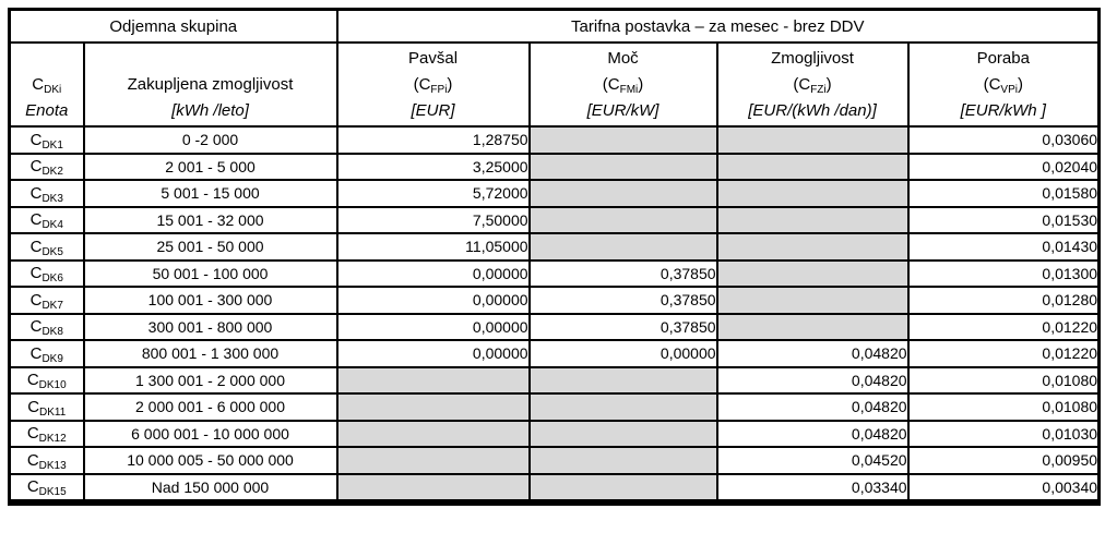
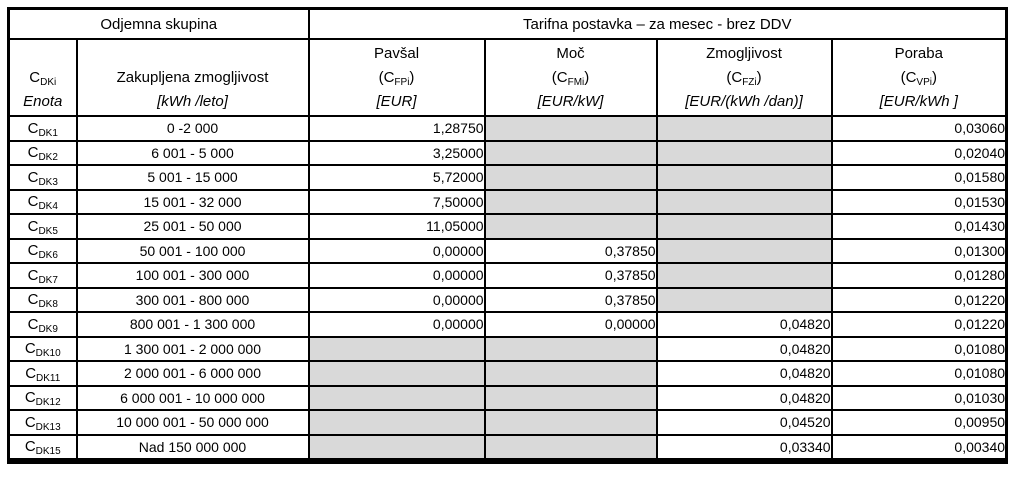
  Odjemna skupina	Tarifna postavka – za mesec - brez DDV
  CDKi Enota	Zakupljena zmogljivost [kWh /leto]	Pavšal (CFPi) [EUR]	Moč (CFMi) [EUR/kW]	Zmogljivost (CFZi) [EUR/(kWh /dan)]	Poraba (CVPi) [EUR/kWh ]
  CDK1	0 -2 000	1,28750			0,03060
- CDK2	2 001 - 5 000	3,25000			0,02040
+ CDK2	6 001 - 5 000	3,25000			0,02040
  CDK3	5 001 - 15 000	5,72000			0,01580
  CDK4	15 001 - 32 000	7,50000			0,01530
  CDK5	25 001 - 50 000	11,05000			0,01430
  CDK6	50 001 - 100 000	0,00000	0,37850		0,01300
  CDK7	100 001 - 300 000	0,00000	0,37850		0,01280
  CDK8	300 001 - 800 000	0,00000	0,37850		0,01220
  CDK9	800 001 - 1 300 000	0,00000	0,00000	0,04820	0,01220
  CDK10	1 300 001 - 2 000 000			0,04820	0,01080
  CDK11	2 000 001 - 6 000 000			0,04820	0,01080
  CDK12	6 000 001 - 10 000 000			0,04820	0,01030
- CDK13	10 000 005 - 50 000 000			0,04520	0,00950
+ CDK13	10 000 001 - 50 000 000			0,04520	0,00950
  CDK15	Nad 150 000 000			0,03340	0,00340
